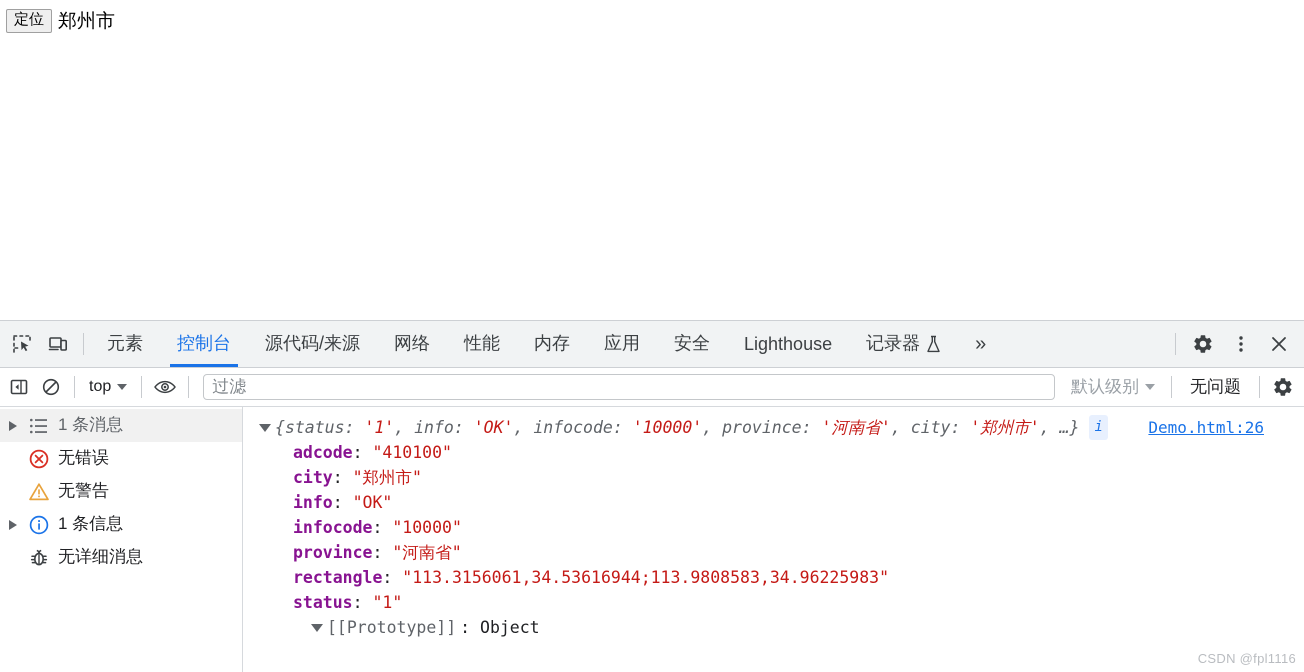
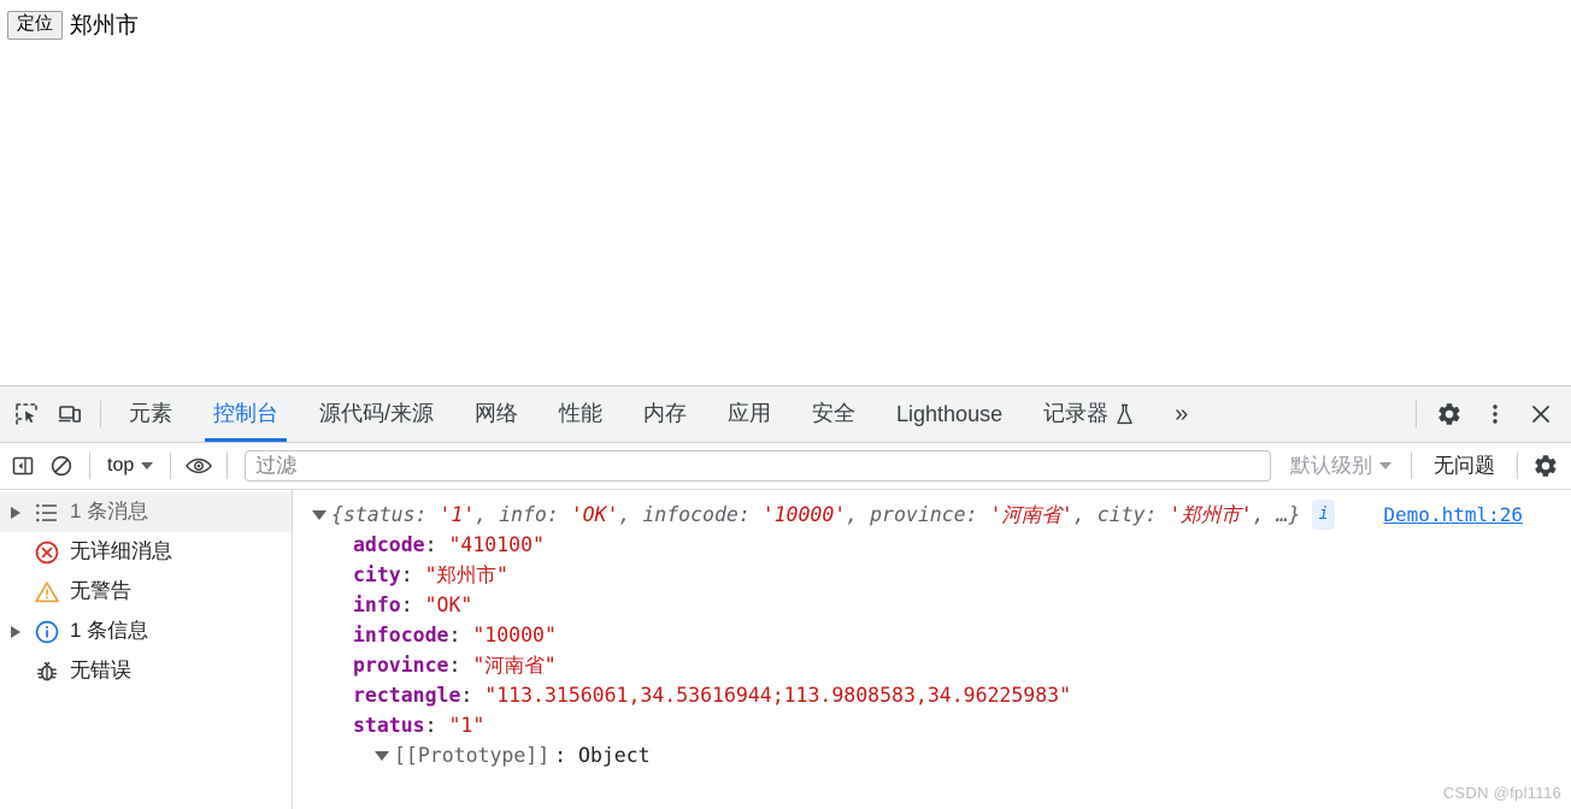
  定位
  郑州市
  元素
  控制台
  源代码/来源
  网络
  性能
  内存
  应用
  安全
  Lighthouse
  记录器
  »
  top
  过滤
  默认级别
  无问题
  1 条消息
- 无错误
+ 无详细消息
  无警告
  1 条信息
- 无详细消息
+ 无错误
  Demo.html:26
  {status: '1', info: 'OK', infocode: '10000', province: '河南省', city: '郑州市', …}
  i
  adcode: "410100"
  city: "郑州市"
  info: "OK"
  infocode: "10000"
  province: "河南省"
  rectangle: "113.3156061,34.53616944;113.9808583,34.96225983"
  status: "1"
  [[Prototype]]
  : Object
  CSDN @fpl1116
